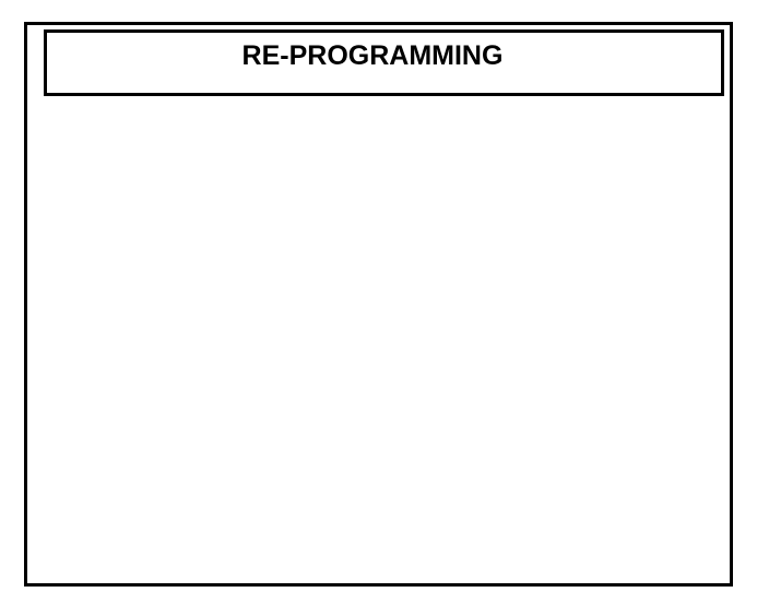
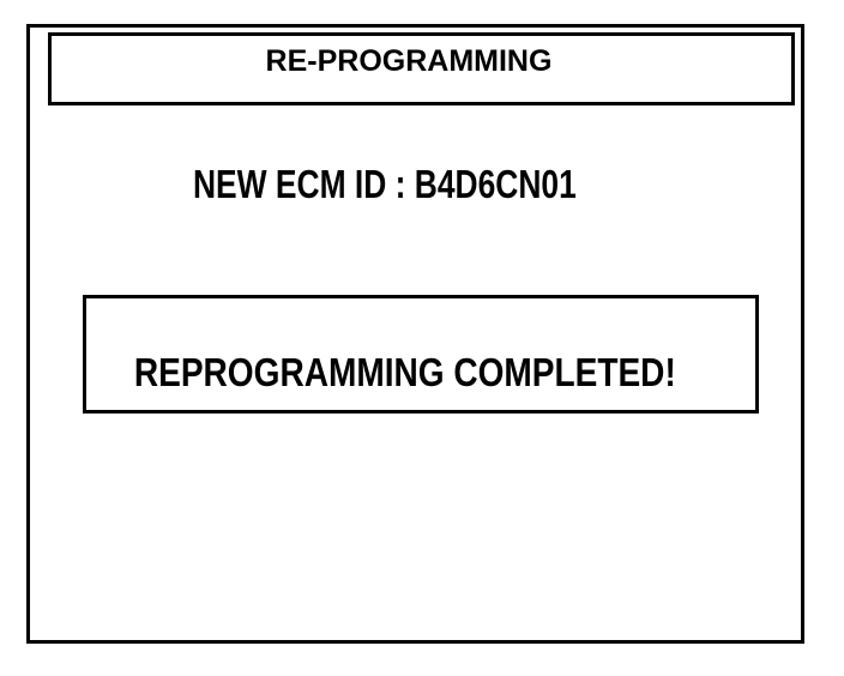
  RE-PROGRAMMING
+ NEW ECM ID : B4D6CN01
+ REPROGRAMMING COMPLETED!
